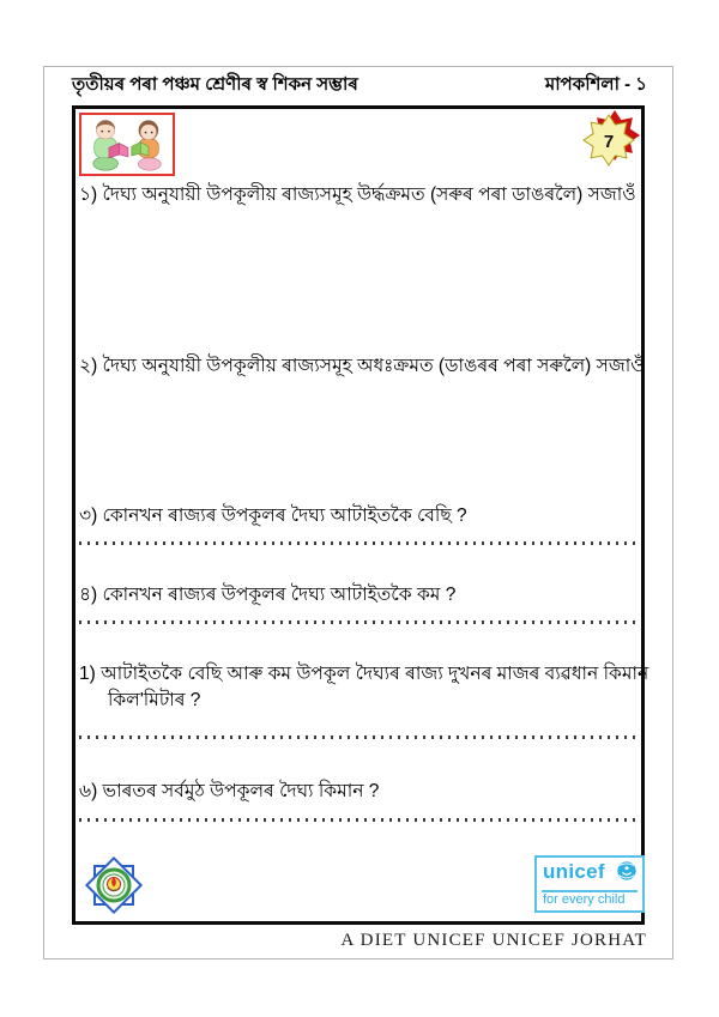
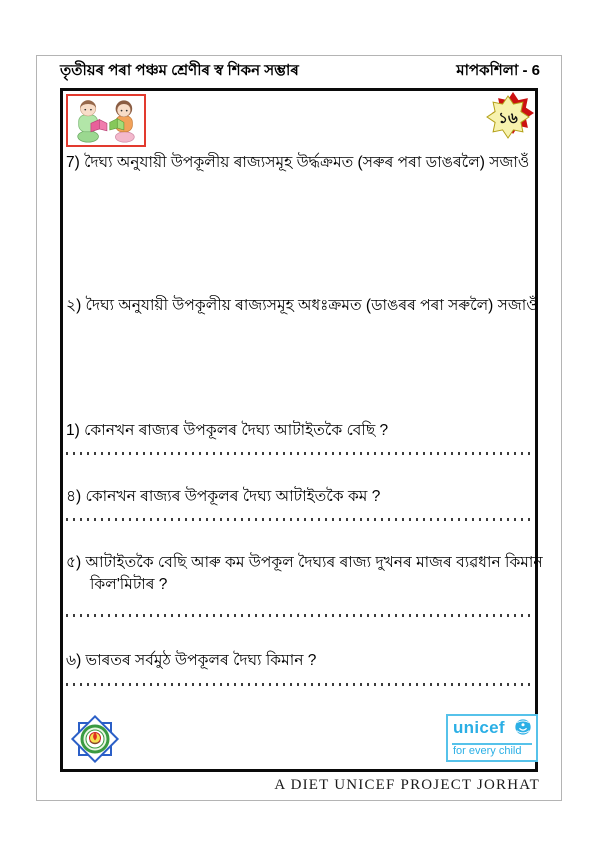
  তৃতীয়ৰ পৰা পঞ্চম শ্ৰেণীৰ স্ব শিকন সম্ভাৰ
- মাপকশিলা - ১
+ মাপকশিলা - 6
- 7
+ ১৬
- ১) দৈঘ্য অনুযায়ী উপকূলীয় ৰাজ্যসমূহ উৰ্দ্ধক্ৰমত (সৰুৰ পৰা ডাঙৰলৈ) সজাওঁ
+ 7) দৈঘ্য অনুযায়ী উপকূলীয় ৰাজ্যসমূহ উৰ্দ্ধক্ৰমত (সৰুৰ পৰা ডাঙৰলৈ) সজাওঁ
  ২) দৈঘ্য অনুযায়ী উপকূলীয় ৰাজ্যসমূহ অধঃক্ৰমত (ডাঙৰৰ পৰা সৰুলৈ) সজাওঁ
- ৩) কোনখন ৰাজ্যৰ উপকূলৰ দৈঘ্য আটাইতকৈ বেছি ?
+ 1) কোনখন ৰাজ্যৰ উপকূলৰ দৈঘ্য আটাইতকৈ বেছি ?
  ৪) কোনখন ৰাজ্যৰ উপকূলৰ দৈঘ্য আটাইতকৈ কম ?
- 1) আটাইতকৈ বেছি আৰু কম উপকূল দৈঘ্যৰ ৰাজ্য দুখনৰ মাজৰ ব্যৱধান কিমান কিল'মিটাৰ ?
+ ৫) আটাইতকৈ বেছি আৰু কম উপকূল দৈঘ্যৰ ৰাজ্য দুখনৰ মাজৰ ব্যৱধান কিমান কিল'মিটাৰ ?
  ৬) ভাৰতৰ সৰ্বমুঠ উপকূলৰ দৈঘ্য কিমান ?
  unicef
  for every child
- A DIET UNICEF UNICEF JORHAT
+ A DIET UNICEF PROJECT JORHAT
